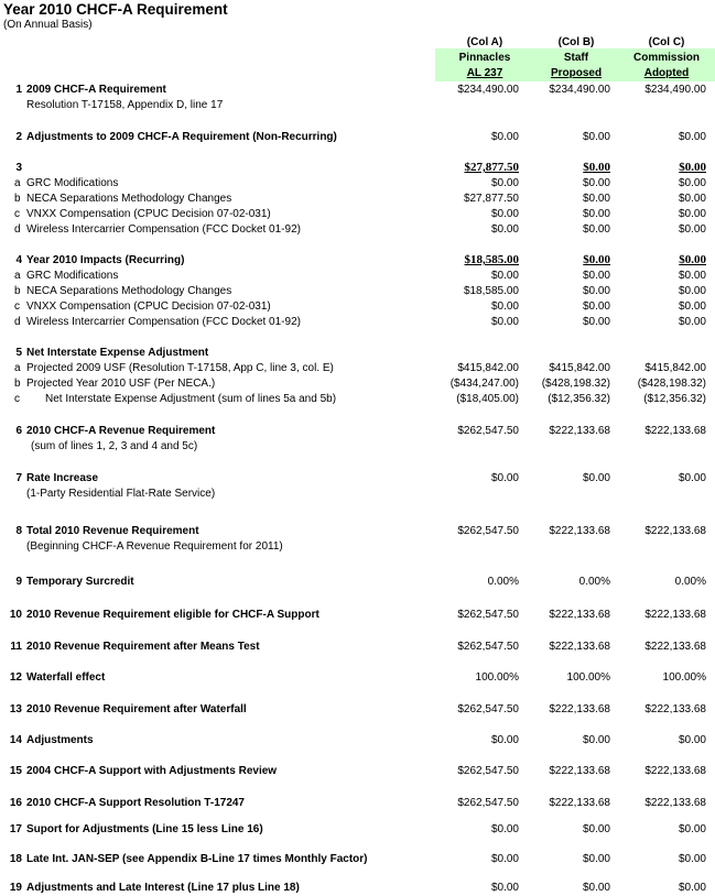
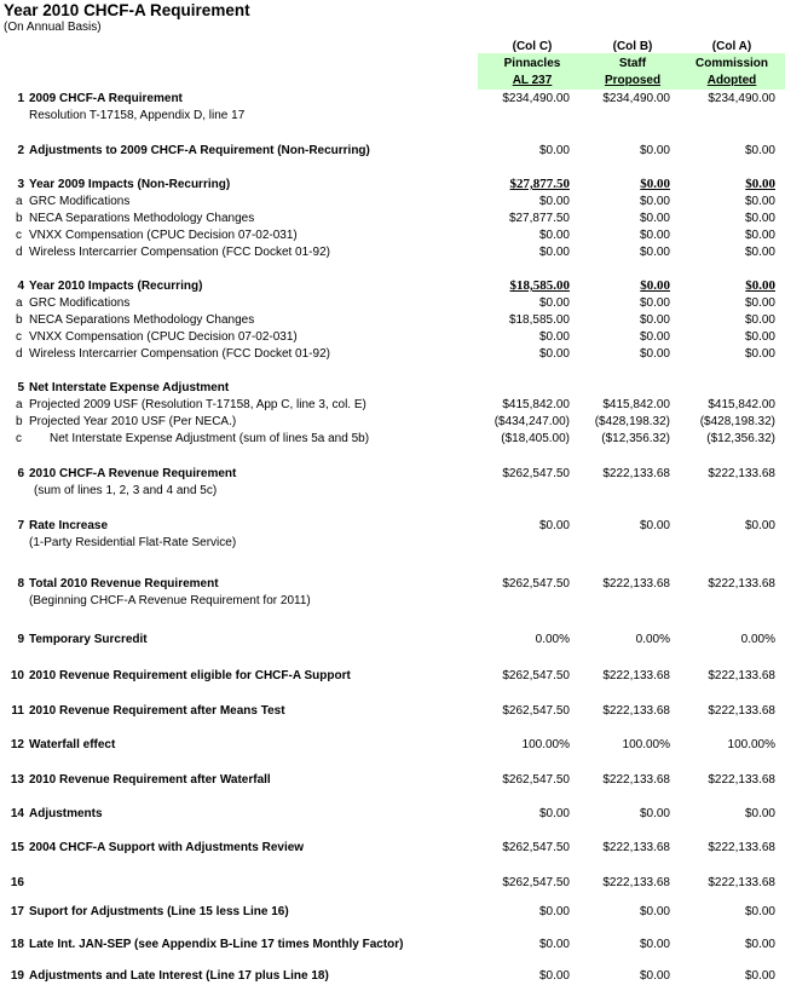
  Year 2010 CHCF-A Requirement
  (On Annual Basis)
- (Col A)
+ (Col C)
  Pinnacles
  AL 237
  (Col B)
  Staff
  Proposed
- (Col C)
+ (Col A)
  Commission
  Adopted
  1
  2009 CHCF-A Requirement
  $234,490.00
  $234,490.00
  $234,490.00
  Resolution T-17158, Appendix D, line 17
  2
  Adjustments to 2009 CHCF-A Requirement (Non-Recurring)
  $0.00
  $0.00
  $0.00
  3
+ Year 2009 Impacts (Non-Recurring)
  $27,877.50
  $0.00
  $0.00
  a
  GRC Modifications
  $0.00
  $0.00
  $0.00
  b
  NECA Separations Methodology Changes
  $27,877.50
  $0.00
  $0.00
  c
  VNXX Compensation (CPUC Decision 07-02-031)
  $0.00
  $0.00
  $0.00
  d
  Wireless Intercarrier Compensation (FCC Docket 01-92)
  $0.00
  $0.00
  $0.00
  4
  Year 2010 Impacts (Recurring)
  $18,585.00
  $0.00
  $0.00
  a
  GRC Modifications
  $0.00
  $0.00
  $0.00
  b
  NECA Separations Methodology Changes
  $18,585.00
  $0.00
  $0.00
  c
  VNXX Compensation (CPUC Decision 07-02-031)
  $0.00
  $0.00
  $0.00
  d
  Wireless Intercarrier Compensation (FCC Docket 01-92)
  $0.00
  $0.00
  $0.00
  5
  Net Interstate Expense Adjustment
  a
  Projected 2009 USF (Resolution T-17158, App C, line 3, col. E)
  $415,842.00
  $415,842.00
  $415,842.00
  b
  Projected Year 2010 USF (Per NECA.)
  ($434,247.00)
  ($428,198.32)
  ($428,198.32)
  c
  Net Interstate Expense Adjustment (sum of lines 5a and 5b)
  ($18,405.00)
  ($12,356.32)
  ($12,356.32)
  6
  2010 CHCF-A Revenue Requirement
  $262,547.50
  $222,133.68
  $222,133.68
  (sum of lines 1, 2, 3 and 4 and 5c)
  7
  Rate Increase
  $0.00
  $0.00
  $0.00
  (1-Party Residential Flat-Rate Service)
  8
  Total 2010 Revenue Requirement
  $262,547.50
  $222,133.68
  $222,133.68
  (Beginning CHCF-A Revenue Requirement for 2011)
  9
  Temporary Surcredit
  0.00%
  0.00%
  0.00%
  10
  2010 Revenue Requirement eligible for CHCF-A Support
  $262,547.50
  $222,133.68
  $222,133.68
  11
  2010 Revenue Requirement after Means Test
  $262,547.50
  $222,133.68
  $222,133.68
  12
  Waterfall effect
  100.00%
  100.00%
  100.00%
  13
  2010 Revenue Requirement after Waterfall
  $262,547.50
  $222,133.68
  $222,133.68
  14
  Adjustments
  $0.00
  $0.00
  $0.00
  15
  2004 CHCF-A Support with Adjustments Review
  $262,547.50
  $222,133.68
  $222,133.68
  16
- 2010 CHCF-A Support Resolution T-17247
  $262,547.50
  $222,133.68
  $222,133.68
  17
  Suport for Adjustments (Line 15 less Line 16)
  $0.00
  $0.00
  $0.00
  18
  Late Int. JAN-SEP (see Appendix B-Line 17 times Monthly Factor)
  $0.00
  $0.00
  $0.00
  19
  Adjustments and Late Interest (Line 17 plus Line 18)
  $0.00
  $0.00
  $0.00
